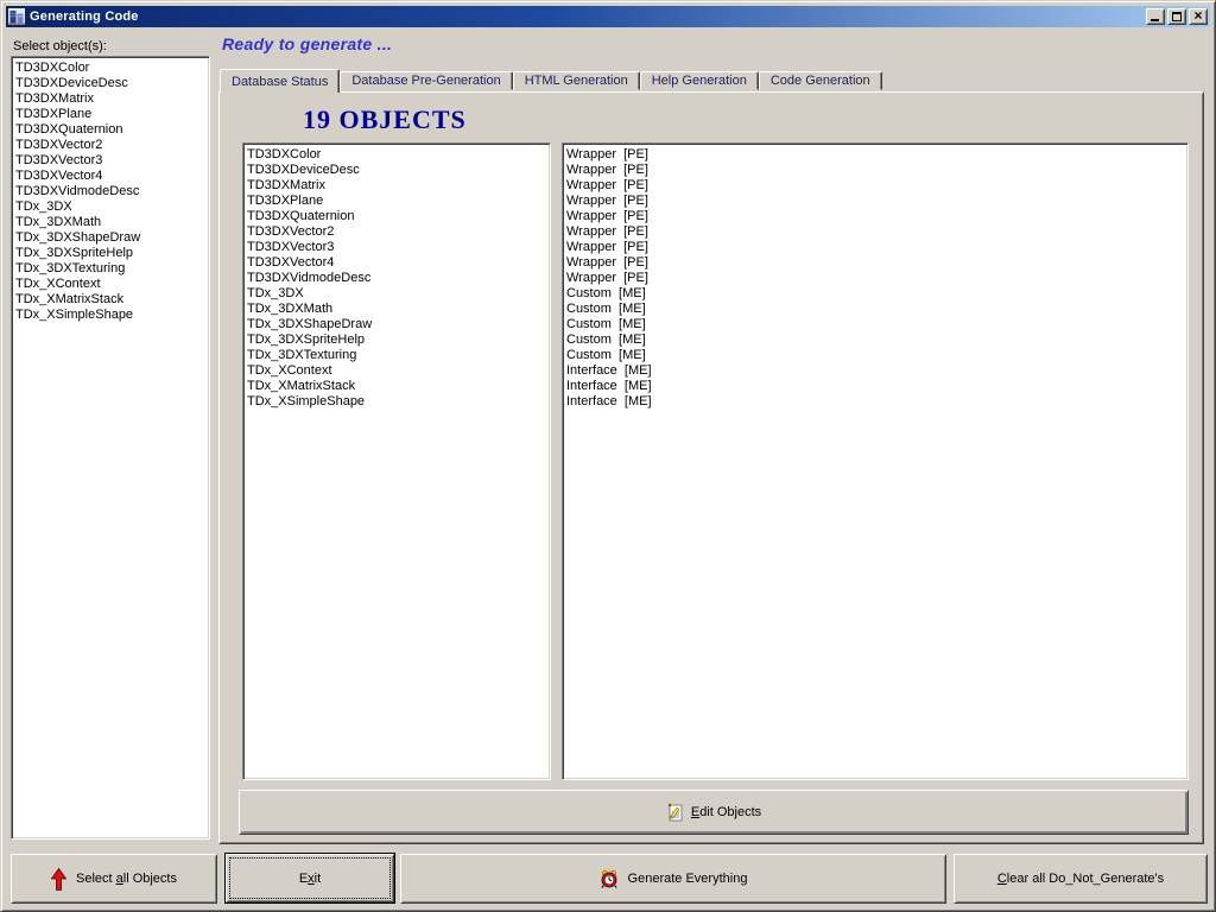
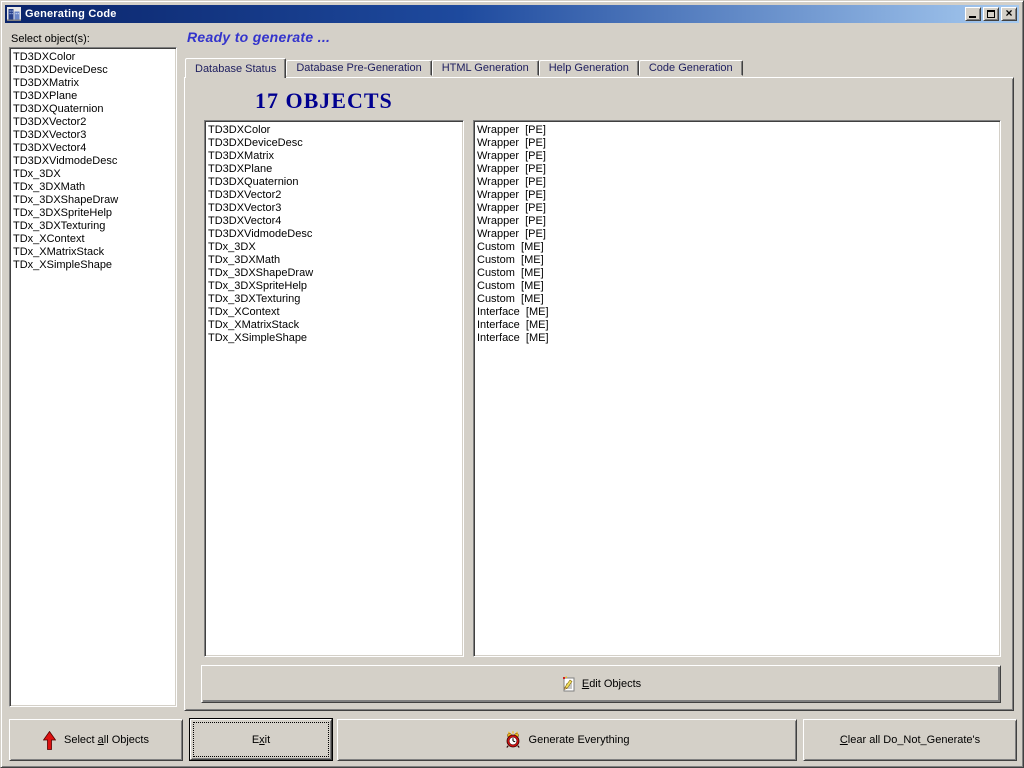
  Generating Code
  ×
  Select object(s):
  TD3DXColor
  TD3DXDeviceDesc
  TD3DXMatrix
  TD3DXPlane
  TD3DXQuaternion
  TD3DXVector2
  TD3DXVector3
  TD3DXVector4
  TD3DXVidmodeDesc
  TDx_3DX
  TDx_3DXMath
  TDx_3DXShapeDraw
  TDx_3DXSpriteHelp
  TDx_3DXTexturing
  TDx_XContext
  TDx_XMatrixStack
  TDx_XSimpleShape
  Ready to generate ...
  Database Status
  Database Pre-Generation
  HTML Generation
  Help Generation
  Code Generation
- 19 OBJECTS
+ 17 OBJECTS
  TD3DXColor
  TD3DXDeviceDesc
  TD3DXMatrix
  TD3DXPlane
  TD3DXQuaternion
  TD3DXVector2
  TD3DXVector3
  TD3DXVector4
  TD3DXVidmodeDesc
  TDx_3DX
  TDx_3DXMath
  TDx_3DXShapeDraw
  TDx_3DXSpriteHelp
  TDx_3DXTexturing
  TDx_XContext
  TDx_XMatrixStack
  TDx_XSimpleShape
  Wrapper [PE]
  Wrapper [PE]
  Wrapper [PE]
  Wrapper [PE]
  Wrapper [PE]
  Wrapper [PE]
  Wrapper [PE]
  Wrapper [PE]
  Wrapper [PE]
  Custom [ME]
  Custom [ME]
  Custom [ME]
  Custom [ME]
  Custom [ME]
  Interface [ME]
  Interface [ME]
  Interface [ME]
  Edit Objects
  Select all Objects
  Exit
  Generate Everything
  Clear all Do_Not_Generate's
